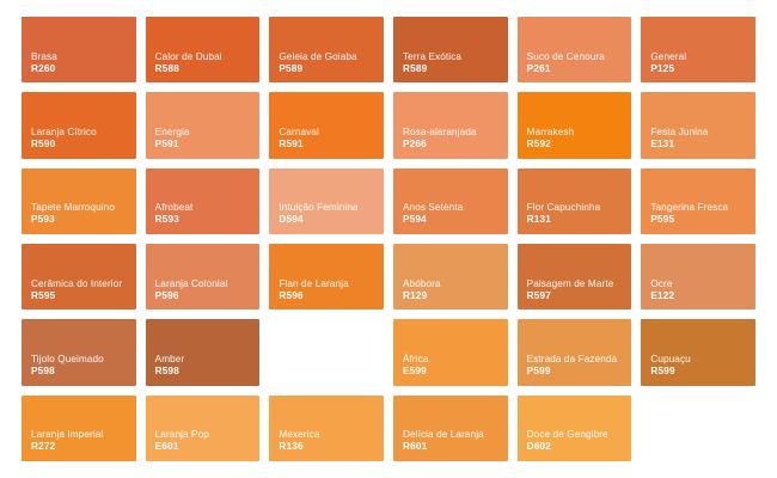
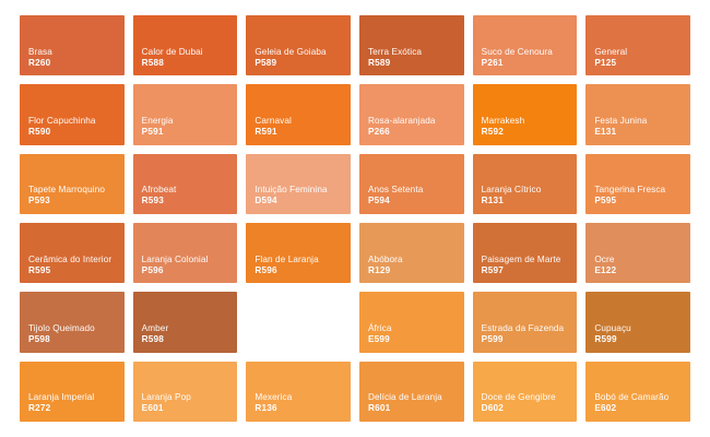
  Brasa
  R260
  Calor de Dubai
  R588
  Geleia de Goiaba
  P589
  Terra Exótica
  R589
  Suco de Cenoura
  P261
  General
  P125
- Laranja Cítrico
+ Flor Capuchinha
  R590
  Energia
  P591
  Carnaval
  R591
  Rosa-alaranjada
  P266
  Marrakesh
  R592
  Festa Junina
  E131
  Tapete Marroquino
  P593
  Afrobeat
  R593
  Intuição Feminina
  D594
  Anos Setenta
  P594
- Flor Capuchinha
+ Laranja Cítrico
  R131
  Tangerina Fresca
  P595
  Cerâmica do Interior
  R595
  Laranja Colonial
  P596
  Flan de Laranja
  R596
  Abóbora
  R129
  Paisagem de Marte
  R597
  Ocre
  E122
  Tijolo Queimado
  P598
  Amber
  R598
  África
  E599
  Estrada da Fazenda
  P599
  Cupuaçu
  R599
  Laranja Imperial
  R272
  Laranja Pop
  E601
  Mexerica
  R136
  Delícia de Laranja
  R601
  Doce de Gengibre
  D602
+ Bobó de Camarão
+ E602
